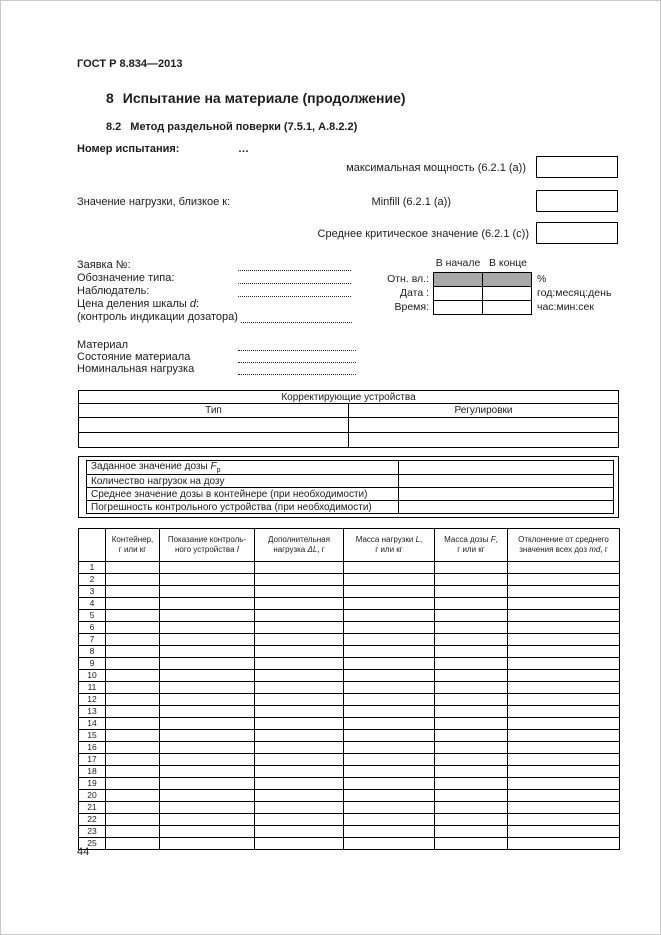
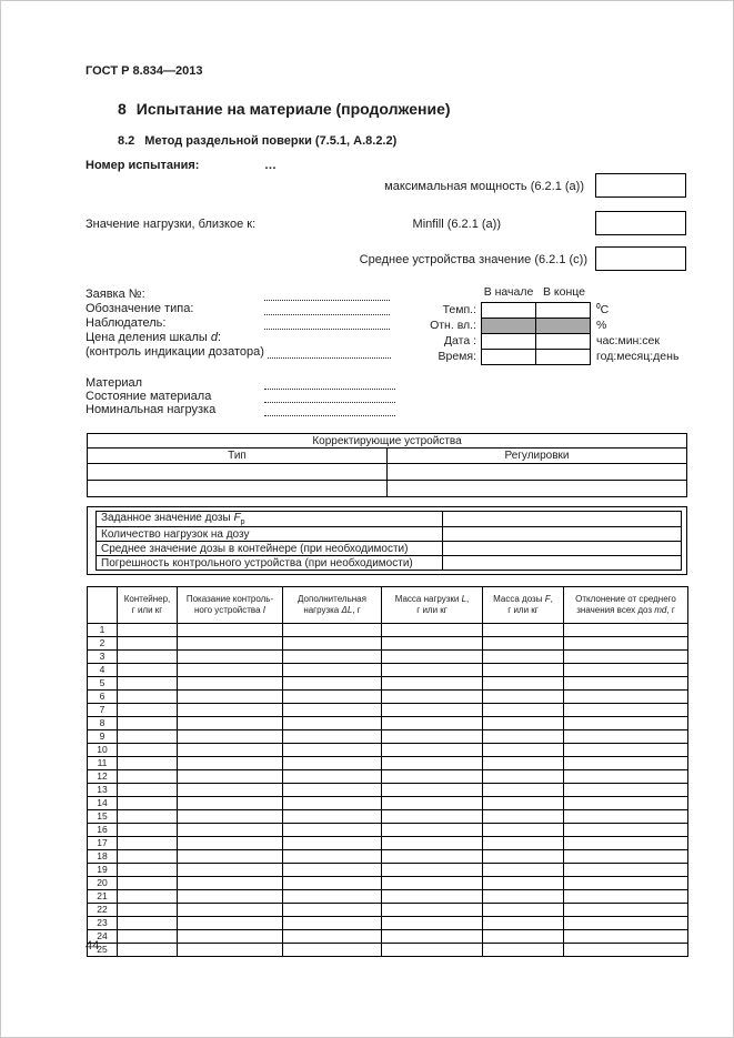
  ГОСТ Р 8.834—2013
  8 Испытание на материале (продолжение)
  8.2 Метод раздельной поверки (7.5.1, А.8.2.2)
  Номер испытания:
  …
  максимальная мощность (6.2.1 (а))
  Значение нагрузки, близкое к:
  Minfill (6.2.1 (а))
- Среднее критическое значение (6.2.1 (с))
+ Среднее устройства значение (6.2.1 (с))
  Заявка №:
  Обозначение типа:
  Наблюдатель:
  Цена деления шкалы d:
  (контроль индикации дозатора)
  В начале
  В конце
+ Темп.:
+ ⁰С
  Отн. вл.:
  %
  Дата :
- год:месяц:день
+ час:мин:сек
  Время:
- час:мин:сек
+ год:месяц:день
  Материал
  Состояние материала
  Номинальная нагрузка
  Корректирующие устройства
  Тип	Регулировки
  Заданное значение дозы F
  Количество нагрузок на дозу
  Среднее значение дозы в контейнере (при необходимости)
  Погрешность контрольного устройства (при необходимости)
  	Контейнер,г или кг	Показание контроль-ного устройства I	Дополнительнаянагрузка ΔL, г	Масса нагрузки L,г или кг	Масса дозы F,г или кг	Отклонение от среднегозначения всех доз md, г
  1
  2
  3
  4
  5
  6
  7
  8
  9
  10
  11
  12
  13
  14
  15
  16
  17
  18
  19
  20
  21
  22
  23
+ 24
  25
  44
